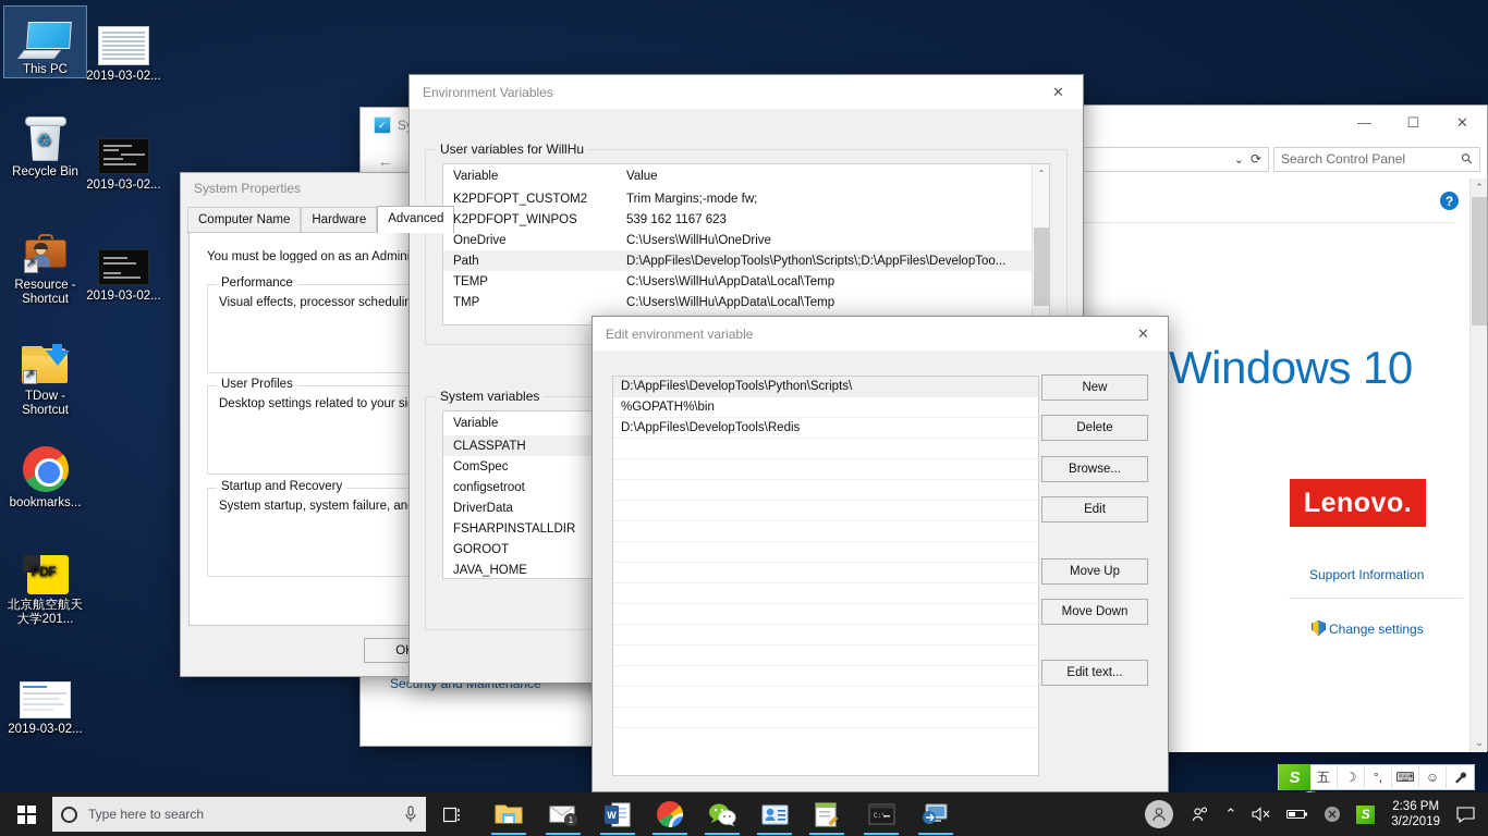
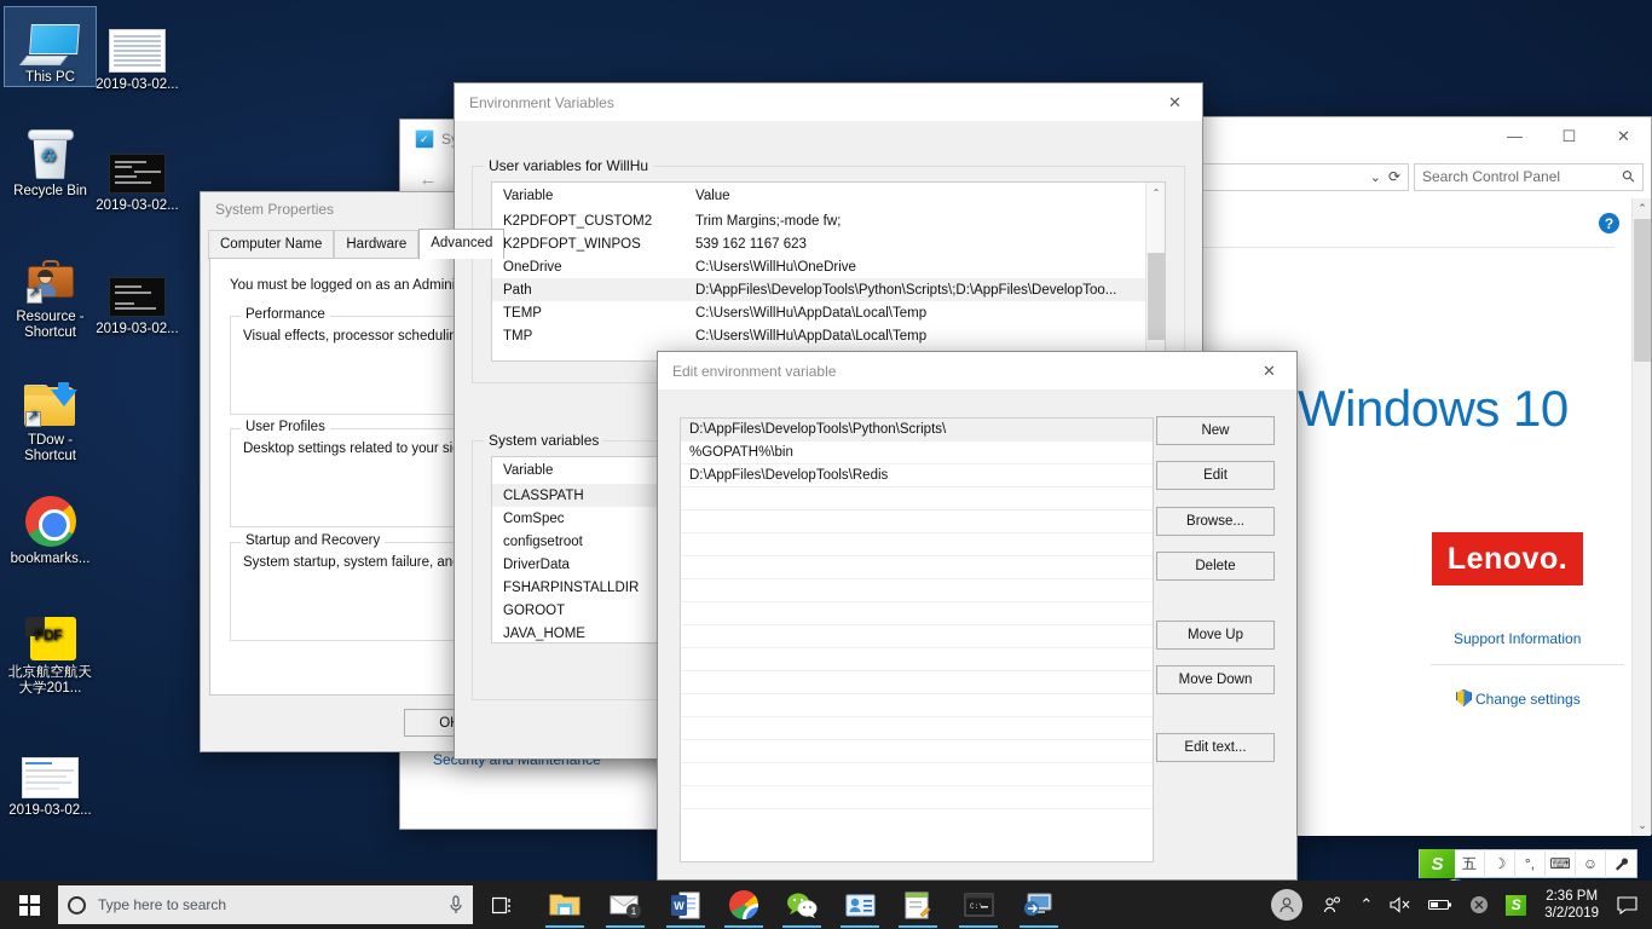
  This PC
  2019-03-02...
  ♻
  Recycle Bin
  2019-03-02...
  Resource - Shortcut
  2019-03-02...
  TDow - Shortcut
  bookmarks...
  PDF
  北京航空航天大学201...
  2019-03-02...
  —
  ☐
  ✕
  ⌄
  ⟳
  Search Control Panel
  ?
  Windows 10
  Lenovo.
  Support Information
  Change settings
  ⌃
  ⌄
  ✓
  ←
  Security and Maintenance
  System Properties
  Computer Name
  Hardware
  Advanced
  You must be logged on as an Admin
  Performance
  Visual effects, processor scheduli
  User Profiles
  Desktop settings related to your si
  Startup and Recovery
  System startup, system failure, an
  Environment Variables
  ✕
  User variables for WillHu
  Variable
  Value
  K2PDFOPT_CUSTOM2
  Trim Margins;-mode fw;
  K2PDFOPT_WINPOS
  539 162 1167 623
  OneDrive
  C:\Users\WillHu\OneDrive
  Path
  D:\AppFiles\DevelopTools\Python\Scripts\;D:\AppFiles\DevelopToo...
  TEMP
  C:\Users\WillHu\AppData\Local\Temp
  TMP
  C:\Users\WillHu\AppData\Local\Temp
  ⌃
  System variables
  Variable
  CLASSPATH
  ComSpec
  configsetroot
  DriverData
  FSHARPINSTALLDIR
  GOROOT
  JAVA_HOME
  Edit environment variable
  ✕
  D:\AppFiles\DevelopTools\Python\Scripts\
  %GOPATH%\bin
  D:\AppFiles\DevelopTools\Redis
  New
- Delete
+ Edit
  Browse...
- Edit
+ Delete
  Move Up
  Move Down
  Edit text...
  Type here to search
  1
  W
  S
  五
  ☽
  °,
  ⌨
  ☺
  ⌃
  S
  2:36 PM
  3/2/2019
